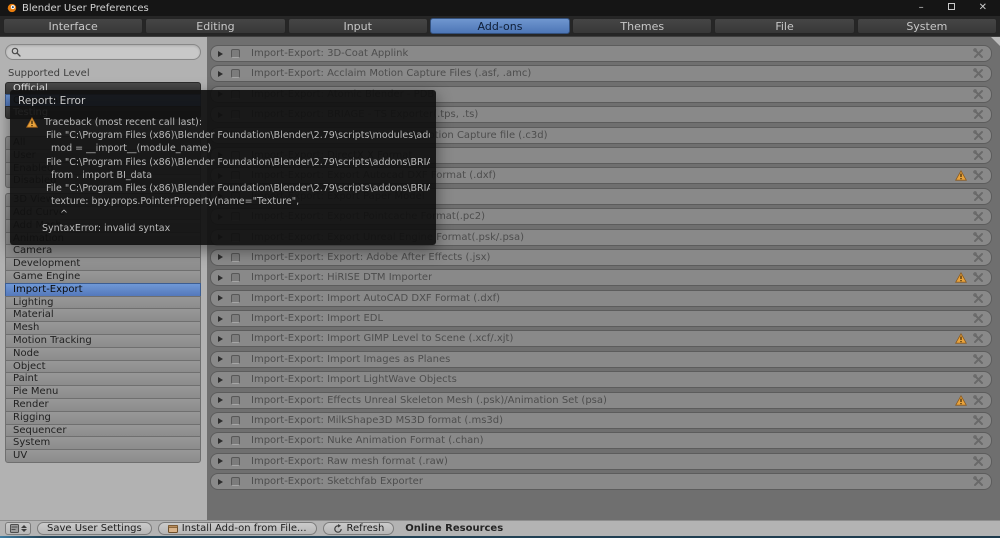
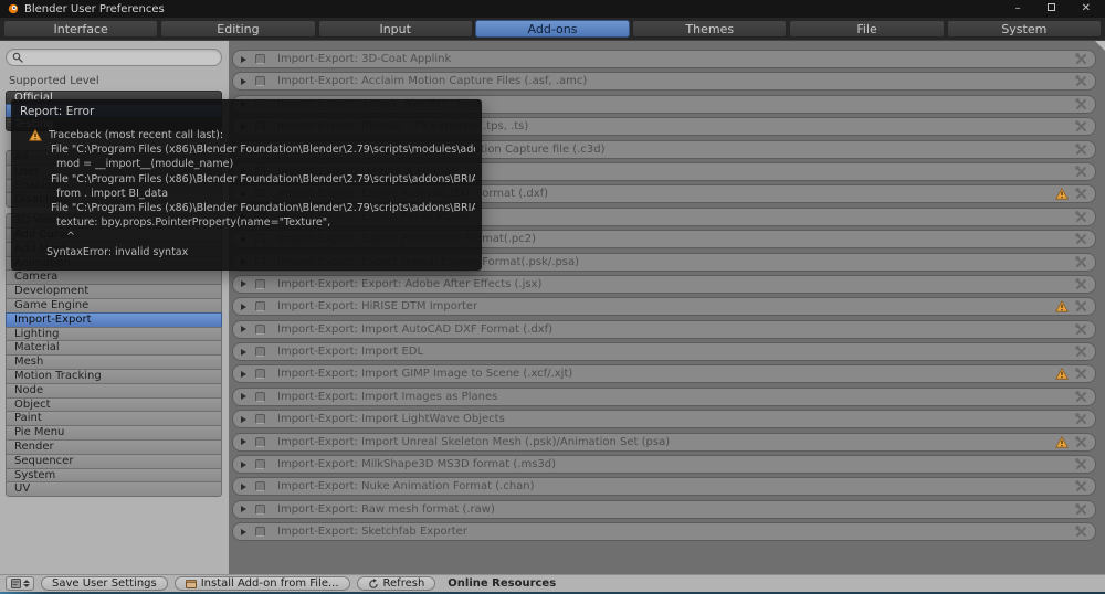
  Blender User Preferences
  –
  ✕
  Interface
  Editing
  Input
  Add-ons
  Themes
  File
  System
  Supported Level
  Official
  Camera
  Development
  Game Engine
  Import-Export
  Lighting
  Material
  Mesh
  Motion Tracking
  Node
  Object
  Paint
  Pie Menu
  Render
- Rigging
  Sequencer
  System
  UV
  Import-Export: 3D-Coat Applink
  Import-Export: Acclaim Motion Capture Files (.asf, .amc)
  Import-Export: Export: Adobe After Effects (.jsx)
  Import-Export: HiRISE DTM Importer
  Import-Export: Import AutoCAD DXF Format (.dxf)
  Import-Export: Import EDL
- Import-Export: Import GIMP Level to Scene (.xcf/.xjt)
+ Import-Export: Import GIMP Image to Scene (.xcf/.xjt)
  Import-Export: Import Images as Planes
  Import-Export: Import LightWave Objects
- Import-Export: Effects Unreal Skeleton Mesh (.psk)/Animation Set (psa)
+ Import-Export: Import Unreal Skeleton Mesh (.psk)/Animation Set (psa)
  Import-Export: MilkShape3D MS3D format (.ms3d)
  Import-Export: Nuke Animation Format (.chan)
  Import-Export: Raw mesh format (.raw)
  Import-Export: Sketchfab Exporter
  Report: Error
  Traceback (most recent call last):
  File "C:\Program Files (x86)\Blender Foundation\Blender\2.79\scripts\modules\ad
  mod = __import__(module_name)
  from . import BI_data
  File "C:\Program Files (x86)\Blender Foundation\Blender\2.79\scripts\addons\BRIA
  texture: bpy.props.PointerProperty(name="Texture",
  ^
  SyntaxError: invalid syntax
  Save User Settings
  Install Add-on from File...
  Refresh
  Online Resources
